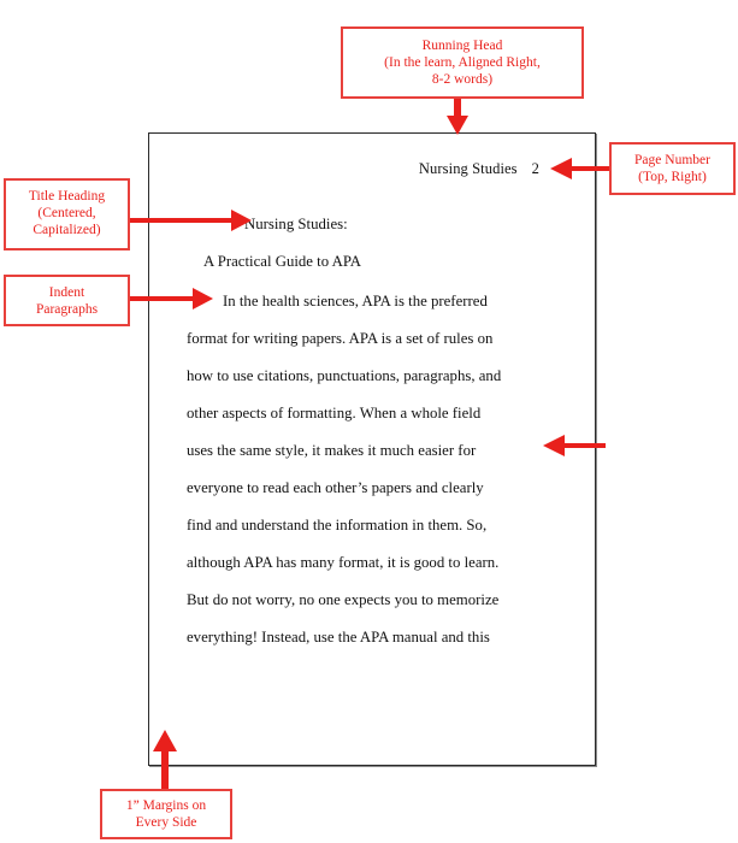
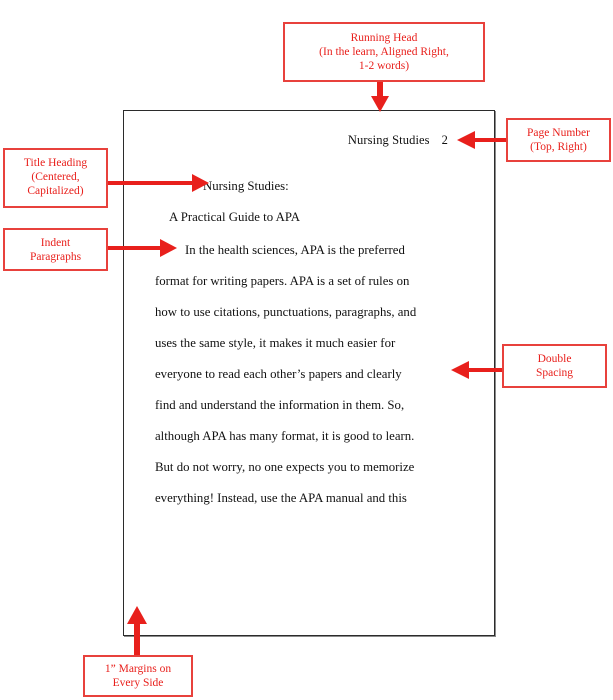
  Nursing Studies 2
  Nursing Studies:
  A Practical Guide to APA
  In the health sciences, APA is the preferred
  format for writing papers. APA is a set of rules on
  how to use citations, punctuations, paragraphs, and
- other aspects of formatting. When a whole field
  uses the same style, it makes it much easier for
  everyone to read each other’s papers and clearly
  find and understand the information in them. So,
  although APA has many format, it is good to learn.
  But do not worry, no one expects you to memorize
  everything! Instead, use the APA manual and this
  Running Head
  (In the learn, Aligned Right,
- 8-2 words)
+ 1-2 words)
  Page Number
  (Top, Right)
  Title Heading
  (Centered,
  Capitalized)
  Indent
  Paragraphs
+ Double
+ Spacing
  1” Margins on
  Every Side
